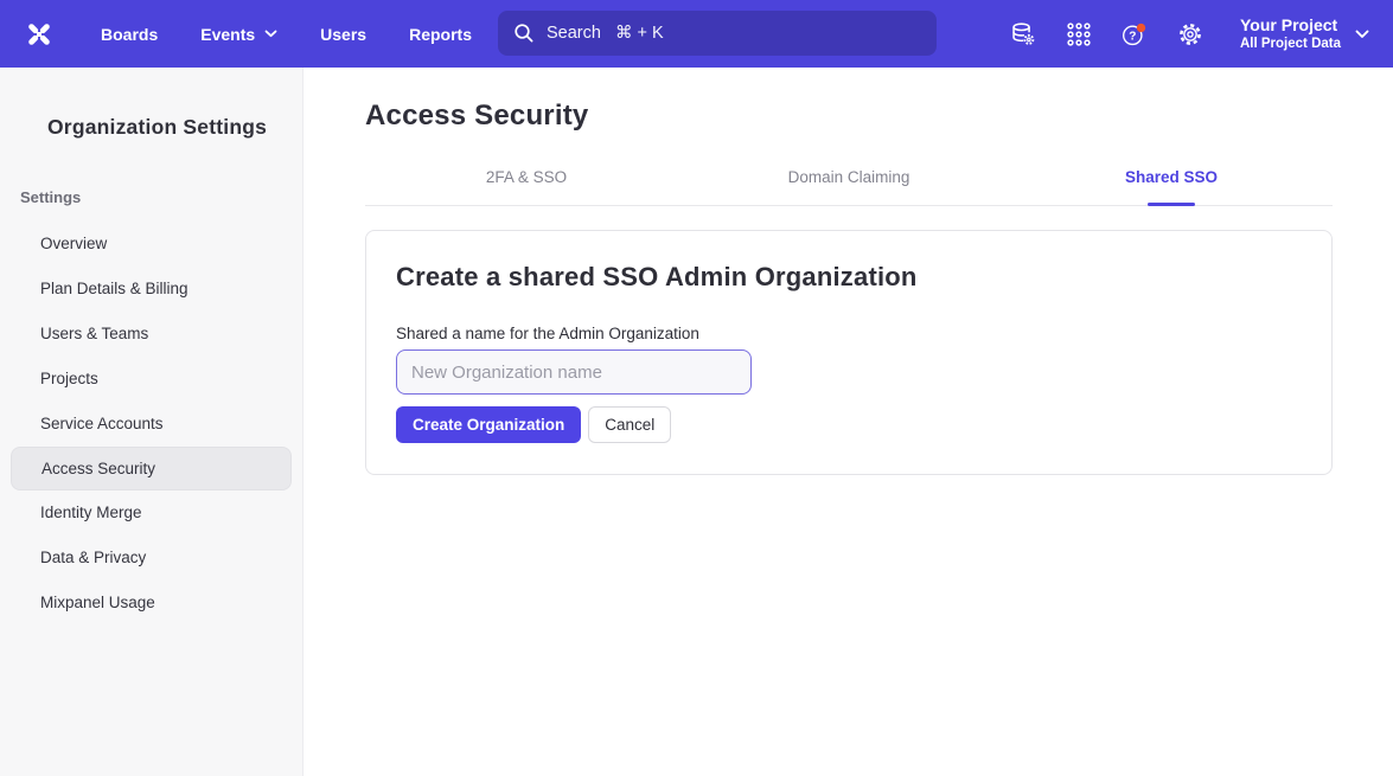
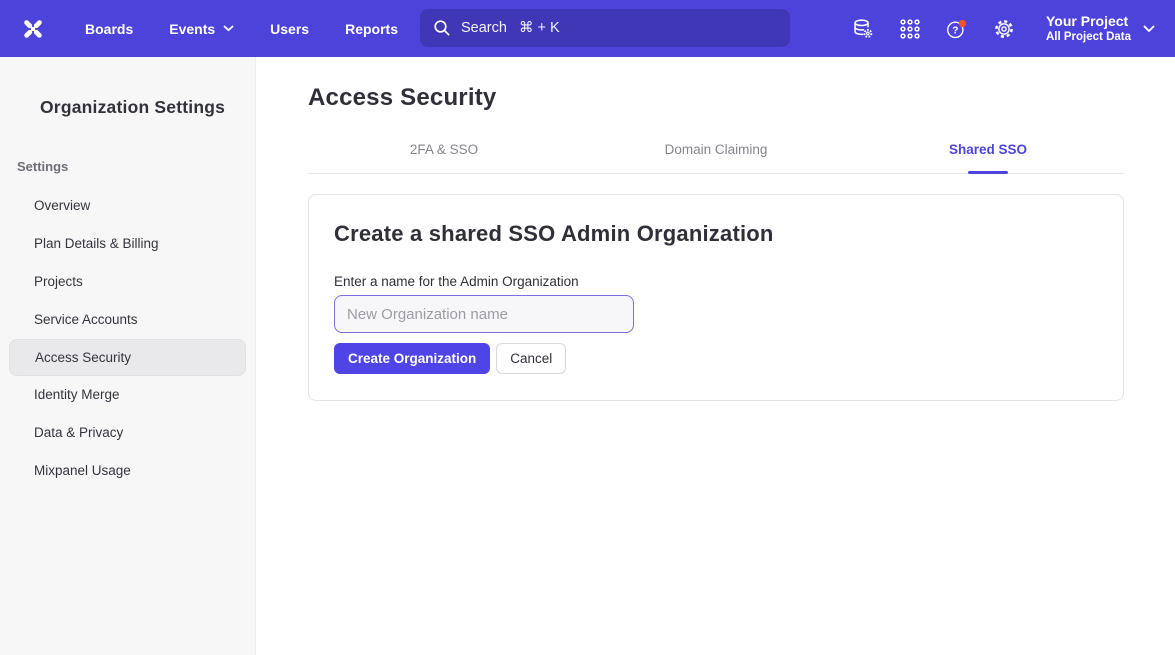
  Boards
  Events
  Users
  Reports
  Search
  ⌘ + K
  ?
  Your Project
  All Project Data
  Organization Settings
  Settings
  Overview
  Plan Details & Billing
- Users & Teams
  Projects
  Service Accounts
  Access Security
  Identity Merge
  Data & Privacy
  Mixpanel Usage
  Access Security
  2FA & SSO
  Domain Claiming
  Shared SSO
  Create a shared SSO Admin Organization
- Shared a name for the Admin Organization
+ Enter a name for the Admin Organization
  New Organization name
  Create Organization
  Cancel
